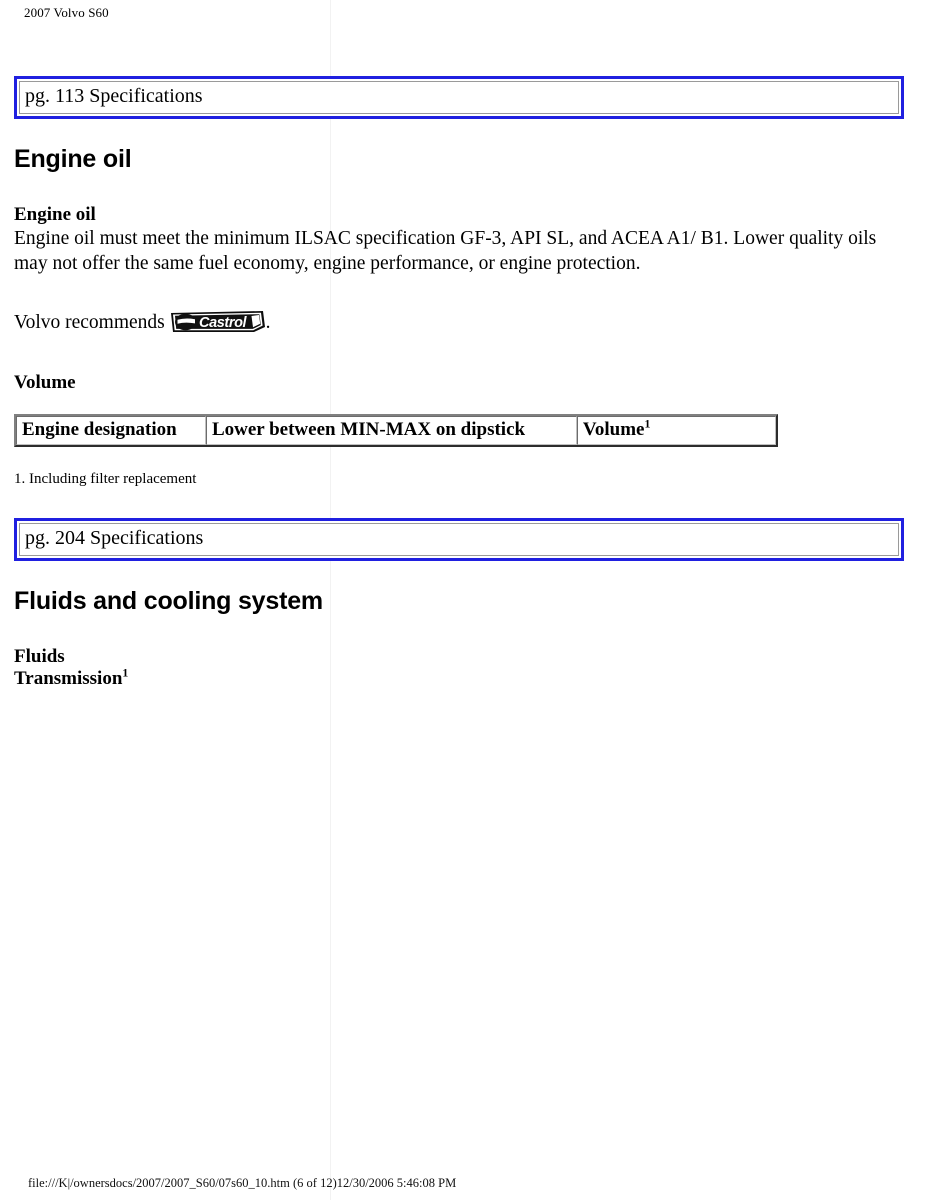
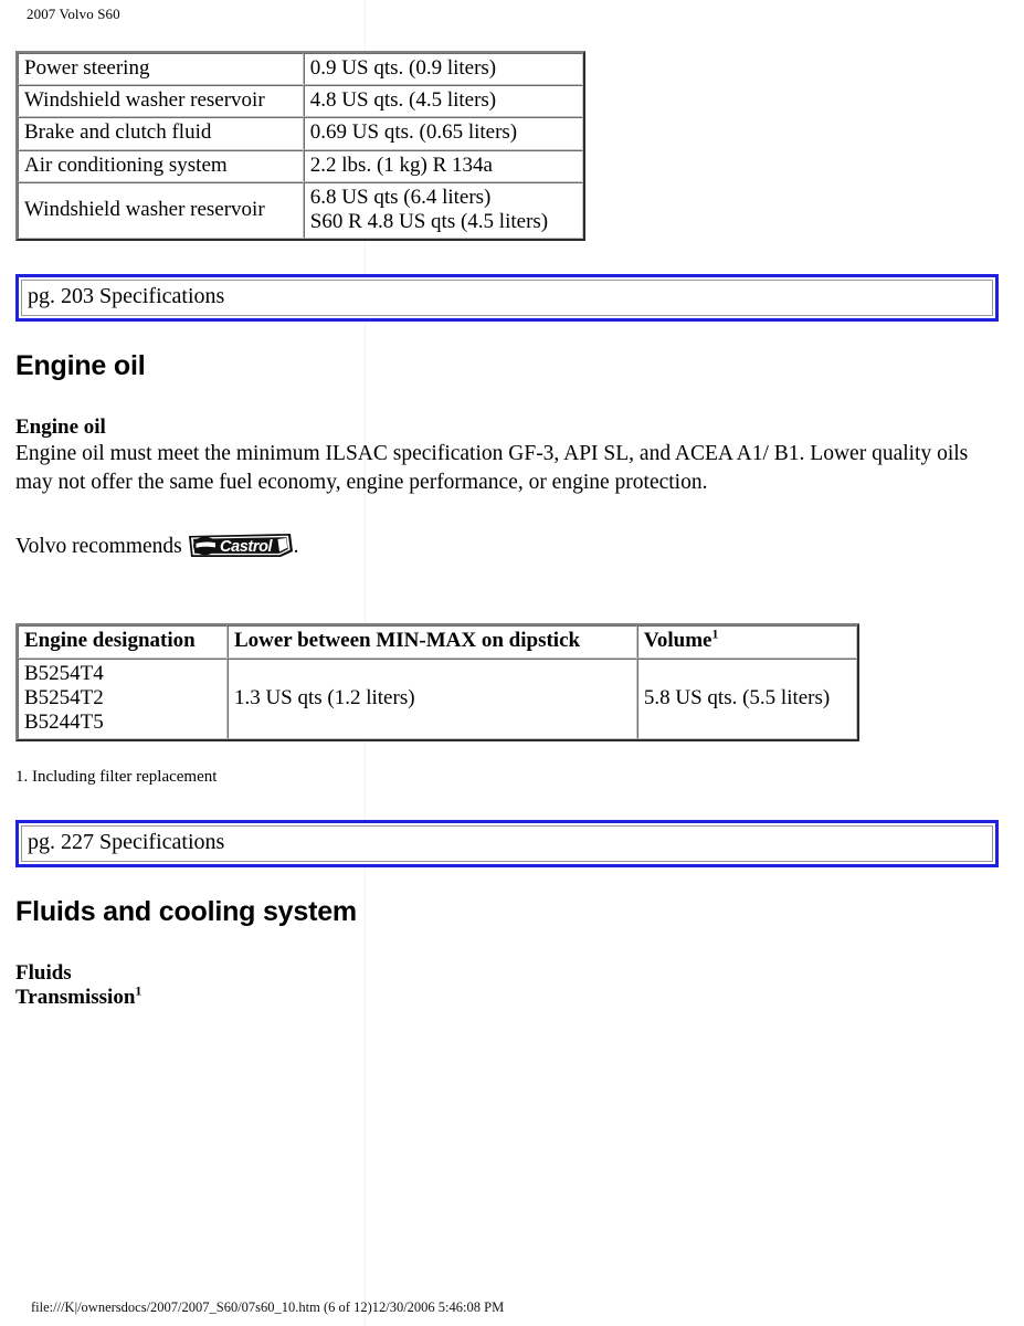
  2007 Volvo S60
+ Power steering	0.9 US qts. (0.9 liters)
+ Windshield washer reservoir	4.8 US qts. (4.5 liters)
+ Brake and clutch fluid	0.69 US qts. (0.65 liters)
+ Air conditioning system	2.2 lbs. (1 kg) R 134a
+ Windshield washer reservoir	6.8 US qts (6.4 liters) S60 R 4.8 US qts (4.5 liters)
- pg. 113 Specifications
+ pg. 203 Specifications
  Engine oil
  Engine oil
  Engine oil must meet the minimum ILSAC specification GF-3, API SL, and ACEA A1/ B1. Lower quality oils may not offer the same fuel economy, engine performance, or engine protection.
  Volvo recommends
  Castrol
  .
- Volume
  Engine designation	Lower between MIN-MAX on dipstick	Volume1
+ B5254T4 B5254T2 B5244T5	1.3 US qts (1.2 liters)	5.8 US qts. (5.5 liters)
  1. Including filter replacement
- pg. 204 Specifications
+ pg. 227 Specifications
  Fluids and cooling system
  Fluids
  Transmission1
  file:///K|/ownersdocs/2007/2007_S60/07s60_10.htm (6 of 12)12/30/2006 5:46:08 PM
